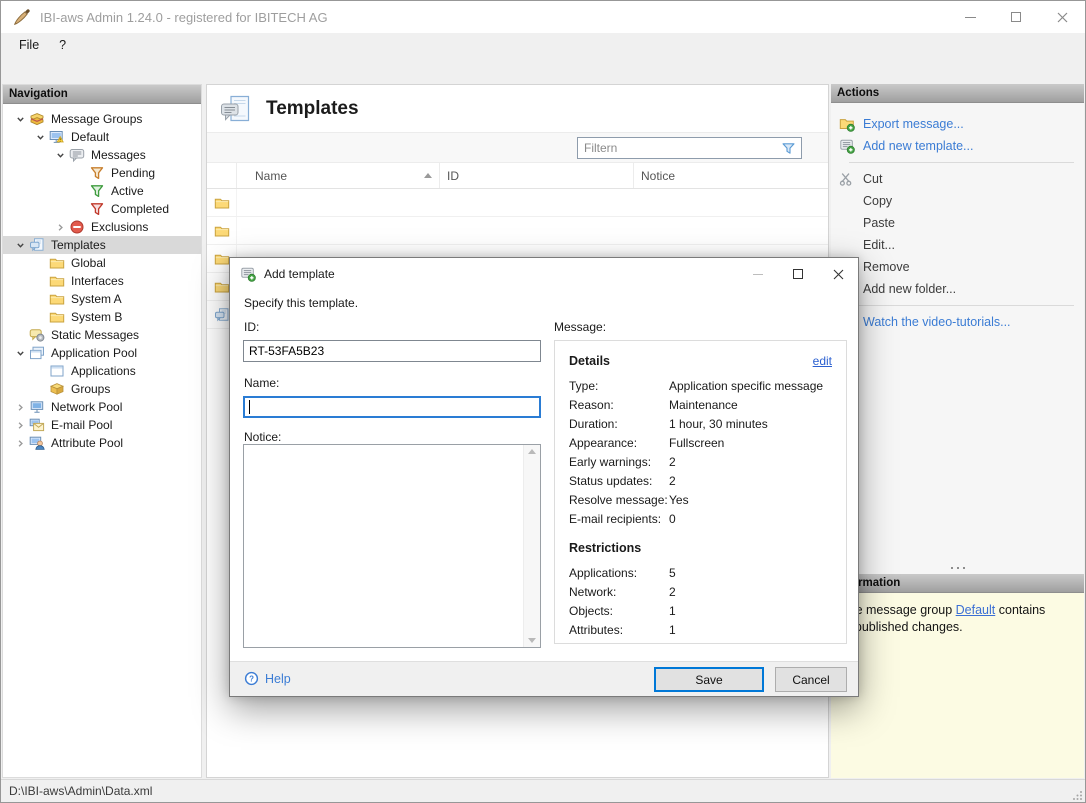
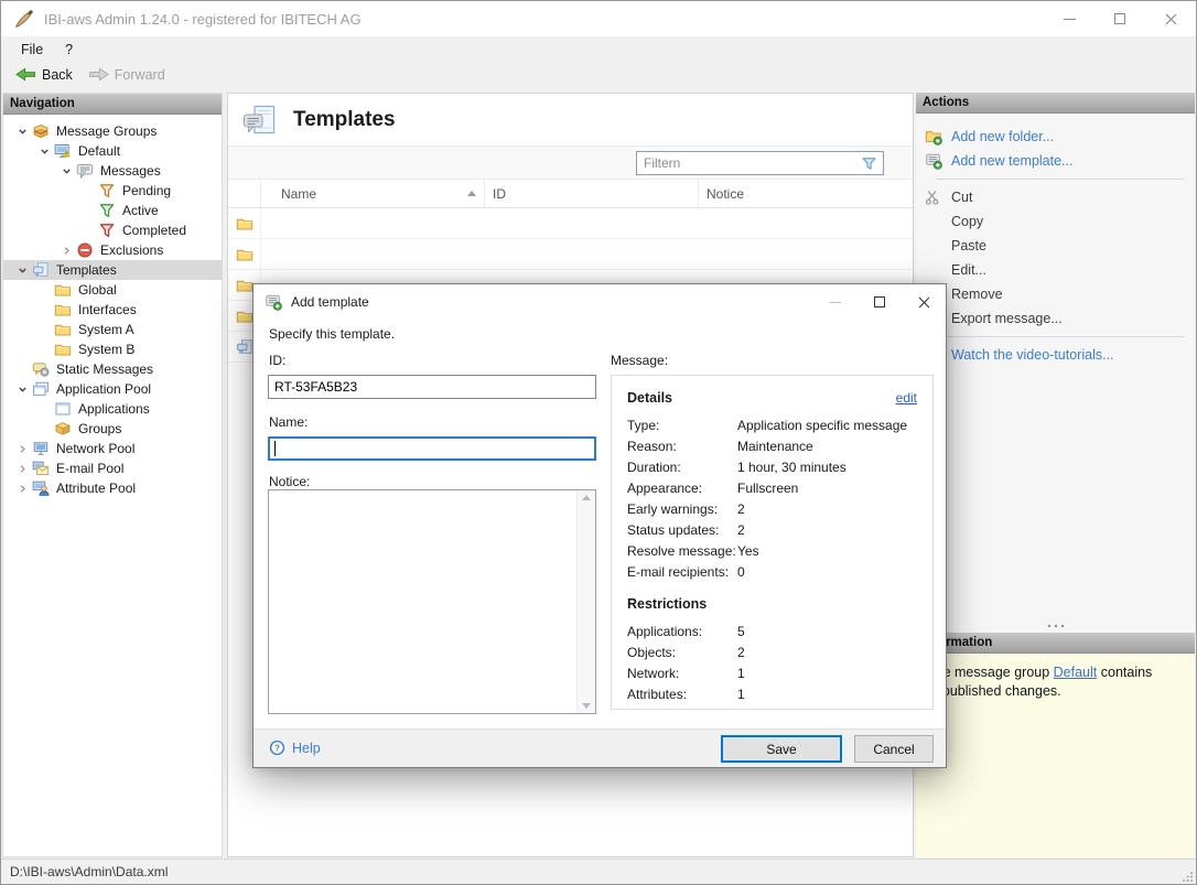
  IBI-aws Admin 1.24.0 - registered for IBITECH AG
  File
  ?
+ Back
+ Forward
  Navigation
  Message Groups
  Default
  Messages
  Pending
  Active
  Completed
  Exclusions
  Templates
  Global
  Interfaces
  System A
  System B
  Static Messages
  Application Pool
  Applications
  Groups
  Network Pool
  E-mail Pool
  Attribute Pool
  Templates
  Filtern
  Name
  ID
  Notice
  Actions
- Export message...
+ Add new folder...
  Add new template...
  Cut
  Copy
  Paste
  Edit...
  Remove
- Add new folder...
+ Export message...
  Watch the video-tutorials...
  e message group Default contains ublished changes.
  Add template
  Specify this template.
  ID:
  RT-53FA5B23
  Name:
  Notice:
  Message:
  Details
  edit
  Type:
  Application specific message
  Reason:
  Maintenance
  Duration:
  1 hour, 30 minutes
  Appearance:
  Fullscreen
  Early warnings:
  2
  Status updates:
  2
  Resolve message:
  Yes
  E-mail recipients:
  0
  Restrictions
  Applications:
  5
- Network:
+ Objects:
  2
- Objects:
+ Network:
  1
  Attributes:
  1
  ?
  Help
  Save
  Cancel
  D:\IBI-aws\Admin\Data.xml
